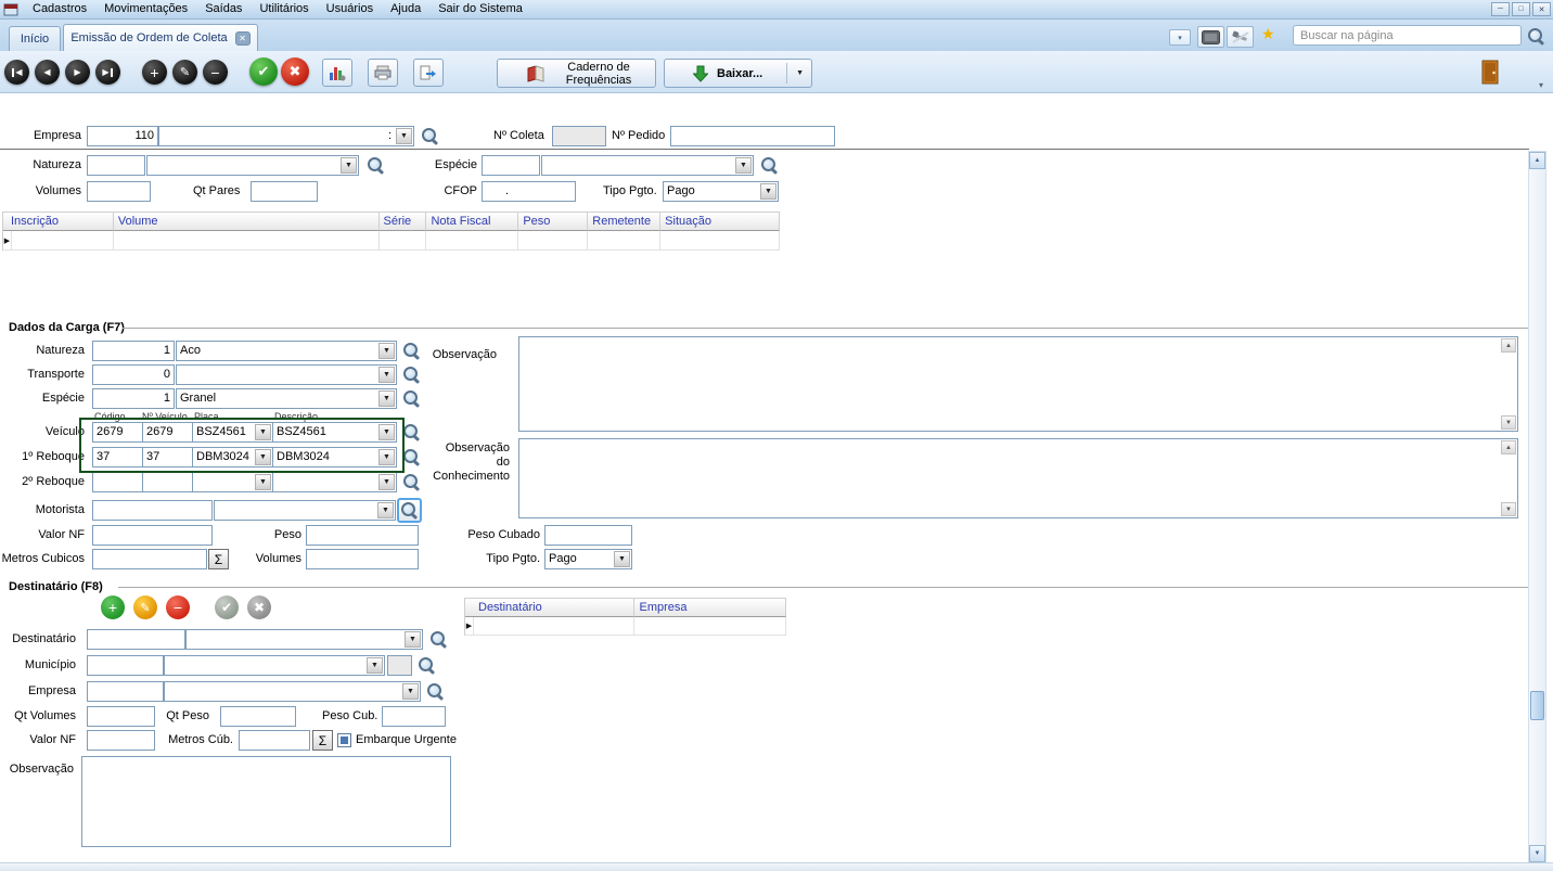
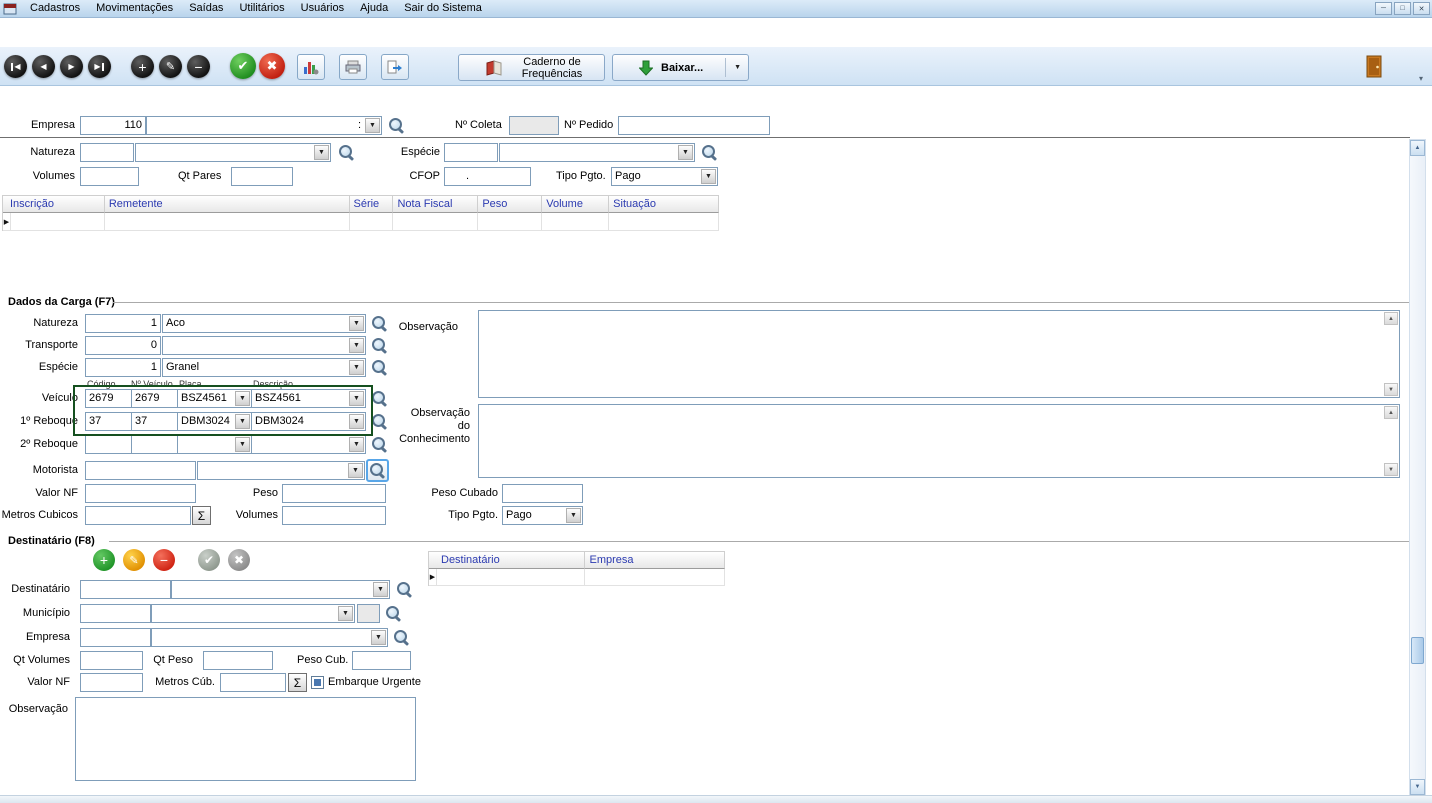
  Cadastros
  Movimentações
  Saídas
  Utilitários
  Usuários
  Ajuda
  Sair do Sistema
- Início
- Emissão de Ordem de Coleta
- ✕
- ★
- Buscar na página
  ◀
  ◀
  ▶
  ▶
  +
  ✎
  −
  ✔
  ✖
  Caderno de Frequências
  Baixar...
  ▾
  Empresa
  110
  :
  Nº Coleta
  Nº Pedido
  Natureza
  Espécie
  Volumes
  Qt Pares
  CFOP
  .
  Tipo Pgto.
  Pago
  Inscrição
- Volume
+ Remetente
  Série
  Nota Fiscal
  Peso
- Remetente
+ Volume
  Situação
  Dados da Carga (F7
  Natureza
  1
  Aco
  Observação
  Transporte
  0
  Espécie
  1
  Granel
  Código
  Nº Veículo
  Placa
  Descrição
  Veículo
  2679
  2679
  BSZ4561
  BSZ4561
  1º Reboque
  37
  37
  DBM3024
  DBM3024
  2º Reboque
  Observação do Conhecimento
  Motorista
  Valor NF
  Peso
  Peso Cubado
  Metros Cubicos
  Σ
  Volumes
  Tipo Pgto.
  Pago
  Destinatário (F8)
  +
  ✎
  −
  ✔
  ✖
  Destinatário
  Município
  Empresa
  Qt Volumes
  Qt Peso
  Peso Cub.
  Valor NF
  Metros Cúb.
  Σ
  Embarque Urgente
  Observação
  Destinatário
  Empresa
